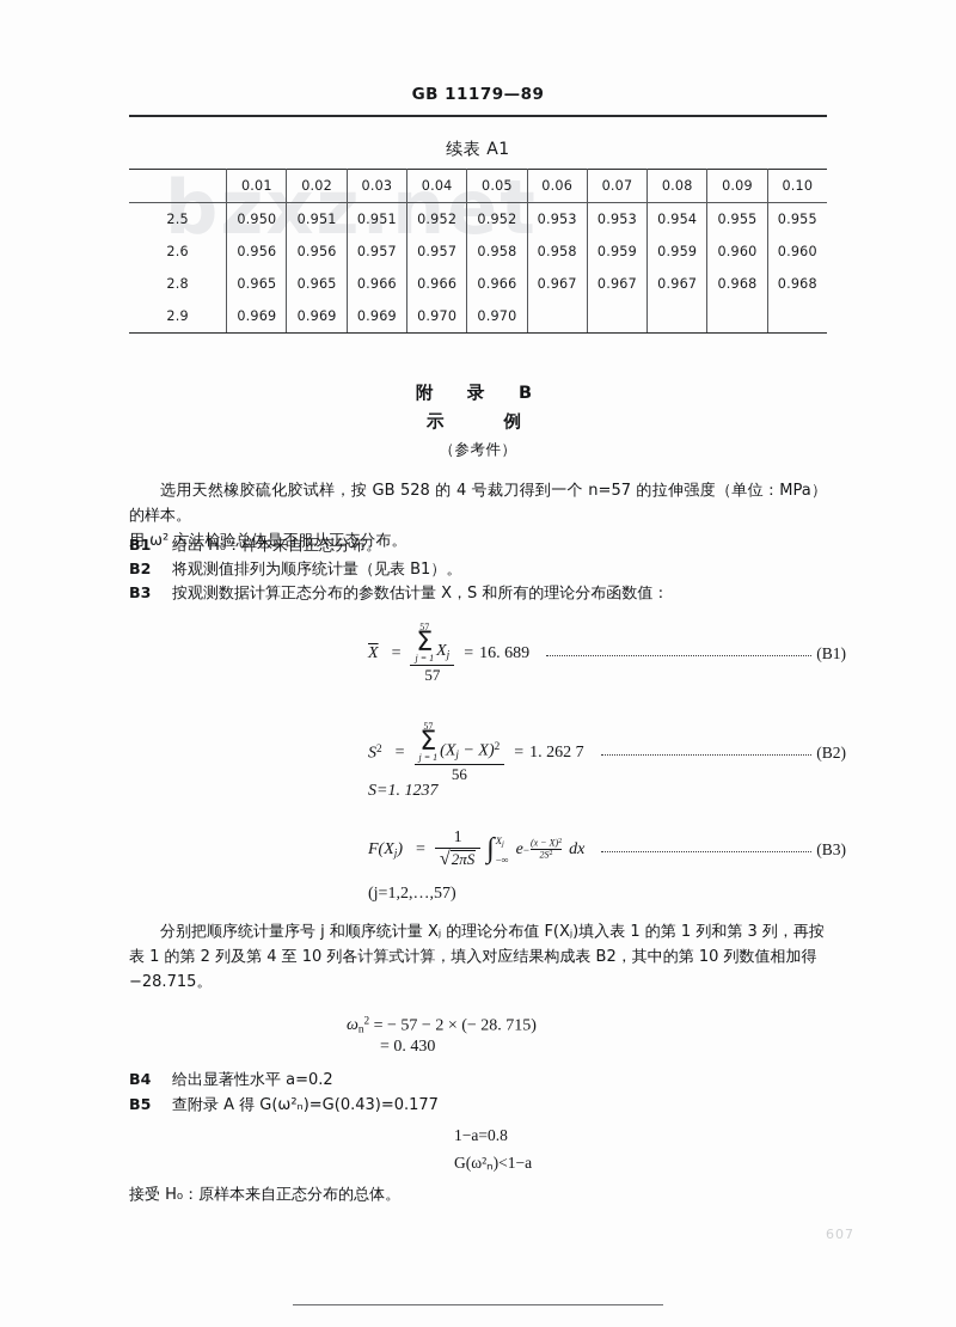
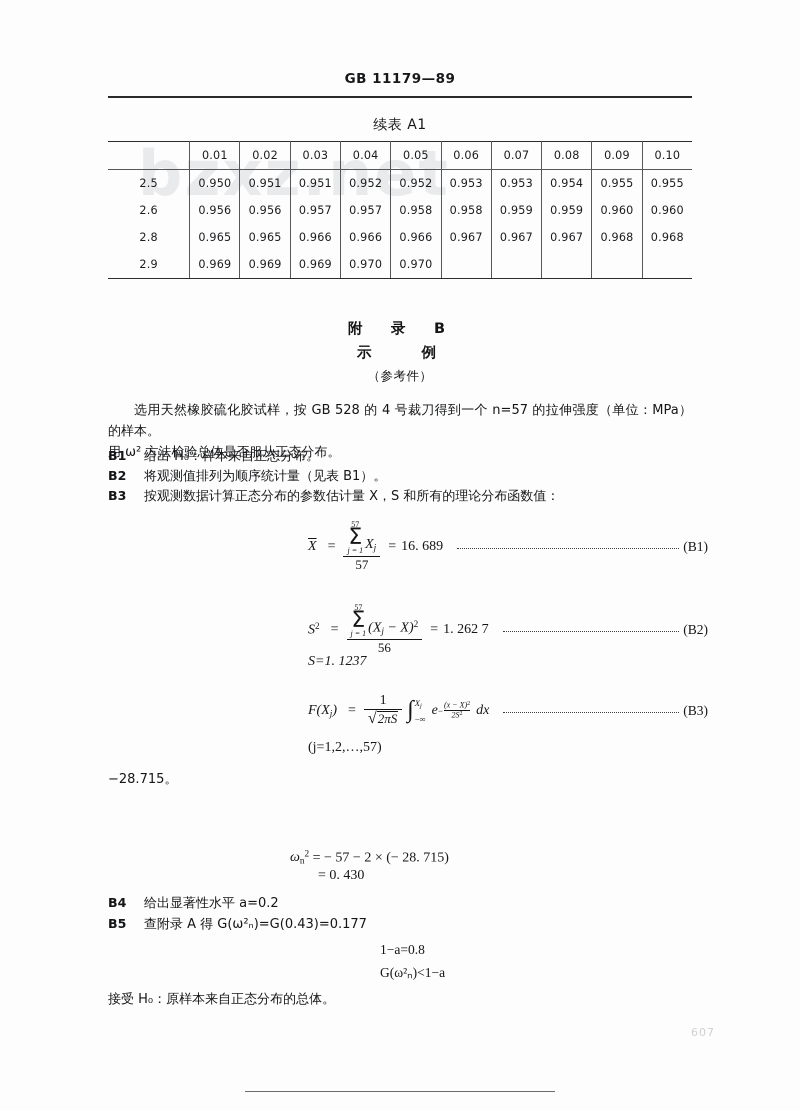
  bzxz.net
  GB 11179—89
  续表 A1
  	0.01	0.02	0.03	0.04	0.05	0.06	0.07	0.08	0.09	0.10
  2.5	0.950	0.951	0.951	0.952	0.952	0.953	0.953	0.954	0.955	0.955
  2.6	0.956	0.956	0.957	0.957	0.958	0.958	0.959	0.959	0.960	0.960
  2.8	0.965	0.965	0.966	0.966	0.966	0.967	0.967	0.967	0.968	0.968
  2.9	0.969	0.969	0.969	0.970	0.970
  附 录 B
  示 例
  （参考件）
  选用天然橡胶硫化胶试样，按 GB 528 的 4 号裁刀得到一个 n=57 的拉伸强度（单位：MPa）的样本。
  用 ω² 方法检验总体是否服从正态分布。
  B1 给出 H₀：样本来自正态分布。
  B2 将观测值排列为顺序统计量（见表 B1）。
  B3 按观测数据计算正态分布的参数估计量 X，S 和所有的理论分布函数值：
  X
  =
  57
  Σ
  j = 1
  Xj
  57
  =
  16. 689
  (B1)
  S2
  =
  57
  Σ
  j = 1
  (Xj − X)2
  56
  =
  1. 262 7
  (B2)
  S=1. 1237
  F(Xj)
  =
  1
  √
  2πS
  ∫
  −∞
  e
  −
  (x − X)
  dx
  (B3)
  (j=1,2,…,57)
- 分别把顺序统计量序号 j 和顺序统计量 Xⱼ 的理论分布值 F(Xⱼ)填入表 1 的第 1 列和第 3 列，再按
- 表 1 的第 2 列及第 4 至 10 列各计算式计算，填入对应结果构成表 B2，其中的第 10 列数值相加得
  −28.715。
  ωn2 = − 57 − 2 × (− 28. 715)
  = 0. 430
  B4 给出显著性水平 a=0.2
  B5 查附录 A 得 G(ω²ₙ)=G(0.43)=0.177
  1−a=0.8
  G(ω²ₙ)<1−a
  接受 H₀：原样本来自正态分布的总体。
  607
